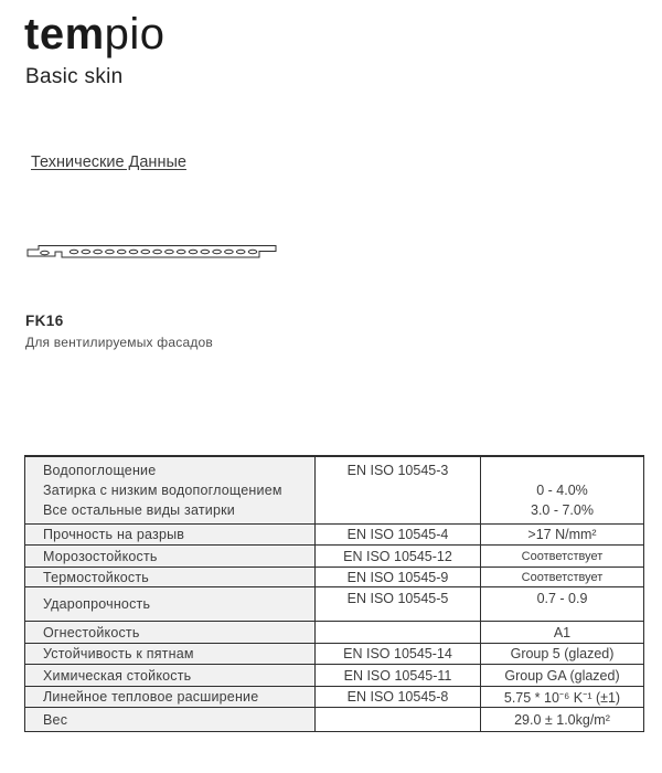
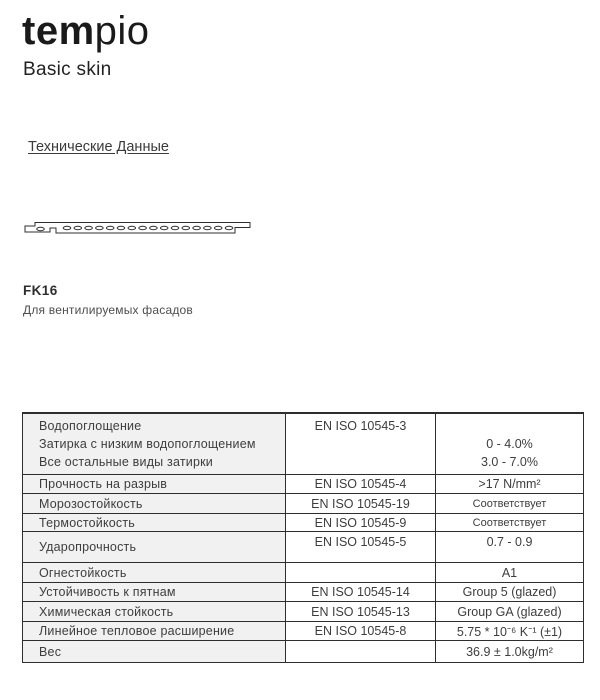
  tempio
  Basic skin
  Технические Данные
  FK16
  Для вентилируемых фасадов
  Водопоглощение Затирка с низким водопоглощением Все остальные виды затирки	EN ISO 10545-3	0 - 4.0% 3.0 - 7.0%
  Прочность на разрыв	EN ISO 10545-4	>17 N/mm²
- Морозостойкость	EN ISO 10545-12	Соответствует
+ Морозостойкость	EN ISO 10545-19	Соответствует
  Термостойкость	EN ISO 10545-9	Соответствует
  Ударопрочность	EN ISO 10545-5	0.7 - 0.9
  Огнестойкость		A1
  Устойчивость к пятнам	EN ISO 10545-14	Group 5 (glazed)
- Химическая стойкость	EN ISO 10545-11	Group GA (glazed)
+ Химическая стойкость	EN ISO 10545-13	Group GA (glazed)
  Линейное тепловое расширение	EN ISO 10545-8	5.75 * 10⁻⁶ K⁻¹ (±1)
- Вес		29.0 ± 1.0kg/m²
+ Вес		36.9 ± 1.0kg/m²
